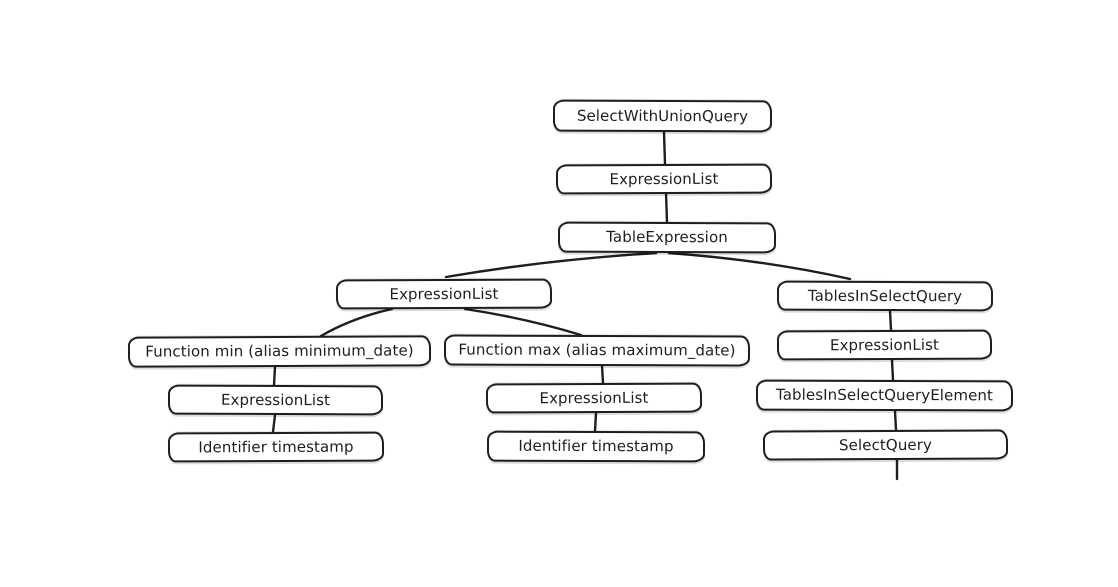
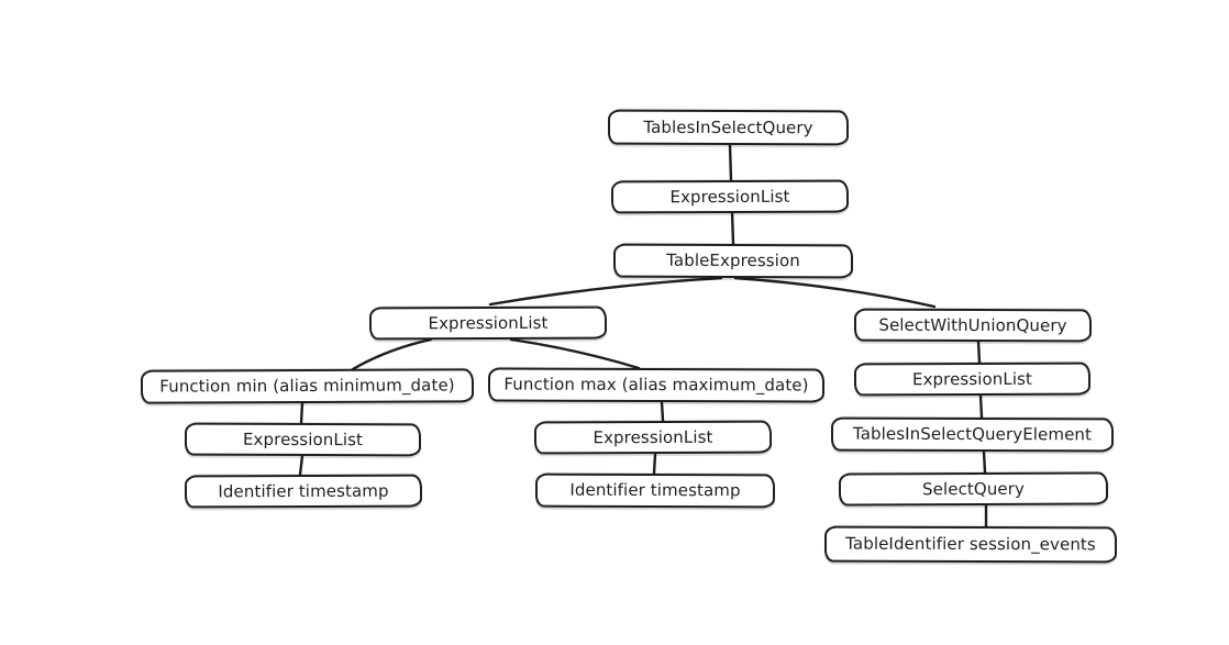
- SelectWithUnionQuery
+ TablesInSelectQuery
  ExpressionList
  TableExpression
  ExpressionList
- TablesInSelectQuery
+ SelectWithUnionQuery
  Function min (alias minimum_date)
  Function max (alias maximum_date)
  ExpressionList
  ExpressionList
  ExpressionList
  TablesInSelectQueryElement
  Identifier timestamp
  Identifier timestamp
  SelectQuery
+ TableIdentifier session_events
